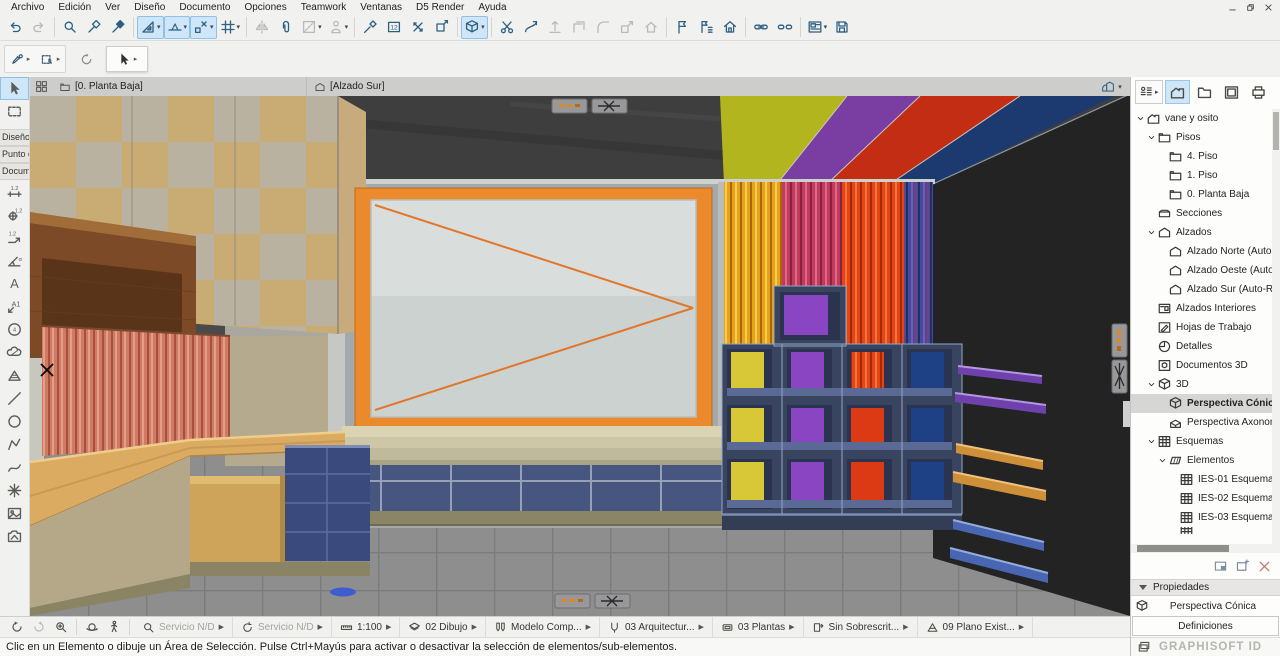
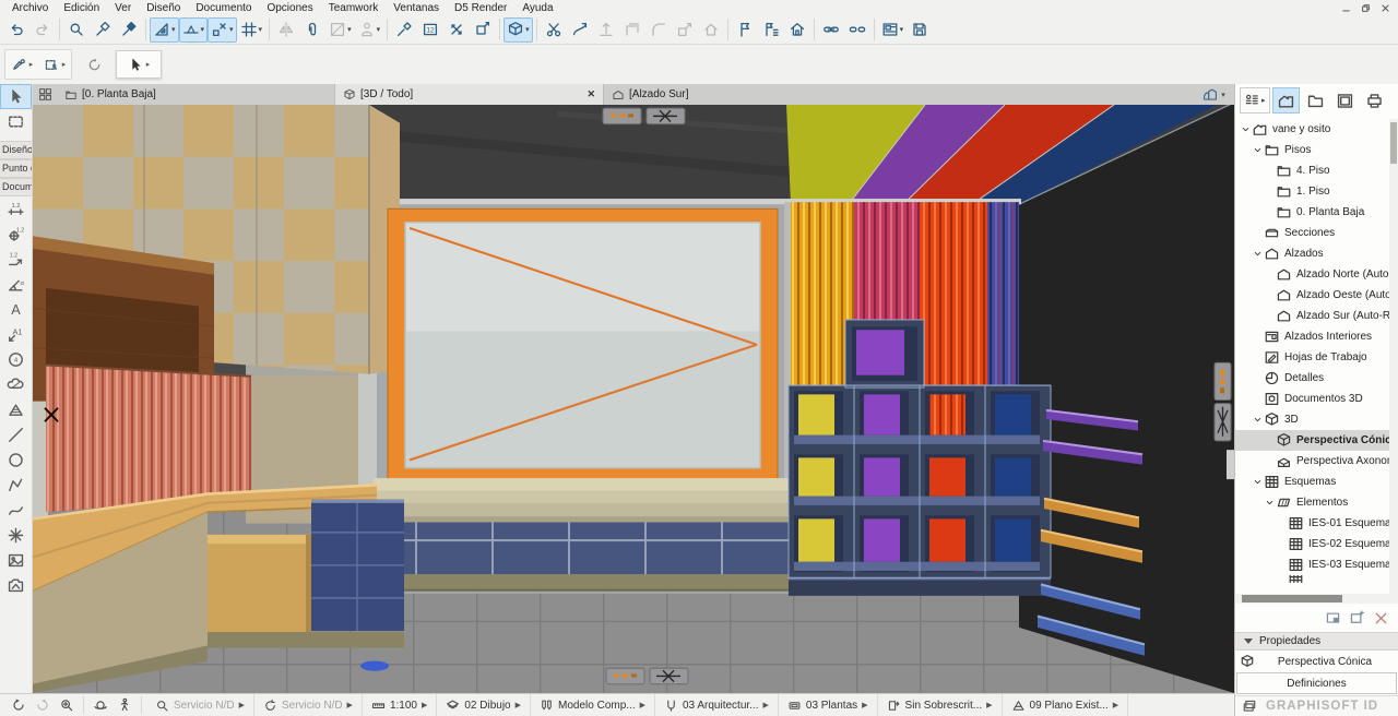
  Archivo
  Edición
  Ver
  Diseño
  Documento
  Opciones
  Teamwork
  Ventanas
  D5 Render
  Ayuda
  Diseño
  Punto
  Docum
  A
  A1
  [0. Planta Baja]
+ [3D / Todo]
+ ✕
  [Alzado Sur]
  Servicio N/D
  Servicio N/D
  1:100
  02 Dibujo
  Modelo Comp...
  03 Arquitectur...
  03 Plantas
  Sin Sobrescrit...
  09 Plano Exist...
- Clic en un Elemento o dibuje un Área de Selección. Pulse Ctrl+Mayús para activar o desactivar la selección de elementos/sub-elementos.
  vane y osito
  Pisos
  4. Piso
  1. Piso
  0. Planta Baja
  Secciones
  Alzados
  Alzado Norte (Auto
  Alzado Oeste (Auto
  Alzado Sur (Auto-R
  Alzados Interiores
  Hojas de Trabajo
  Detalles
  Documentos 3D
  3D
  Perspectiva Cónic
  Perspectiva Axono
  Esquemas
  Elementos
  IES-01 Esquema
  IES-02 Esquema
  IES-03 Esquema
  Propiedades
  Perspectiva Cónica
  Definiciones
  GRAPHISOFT ID
